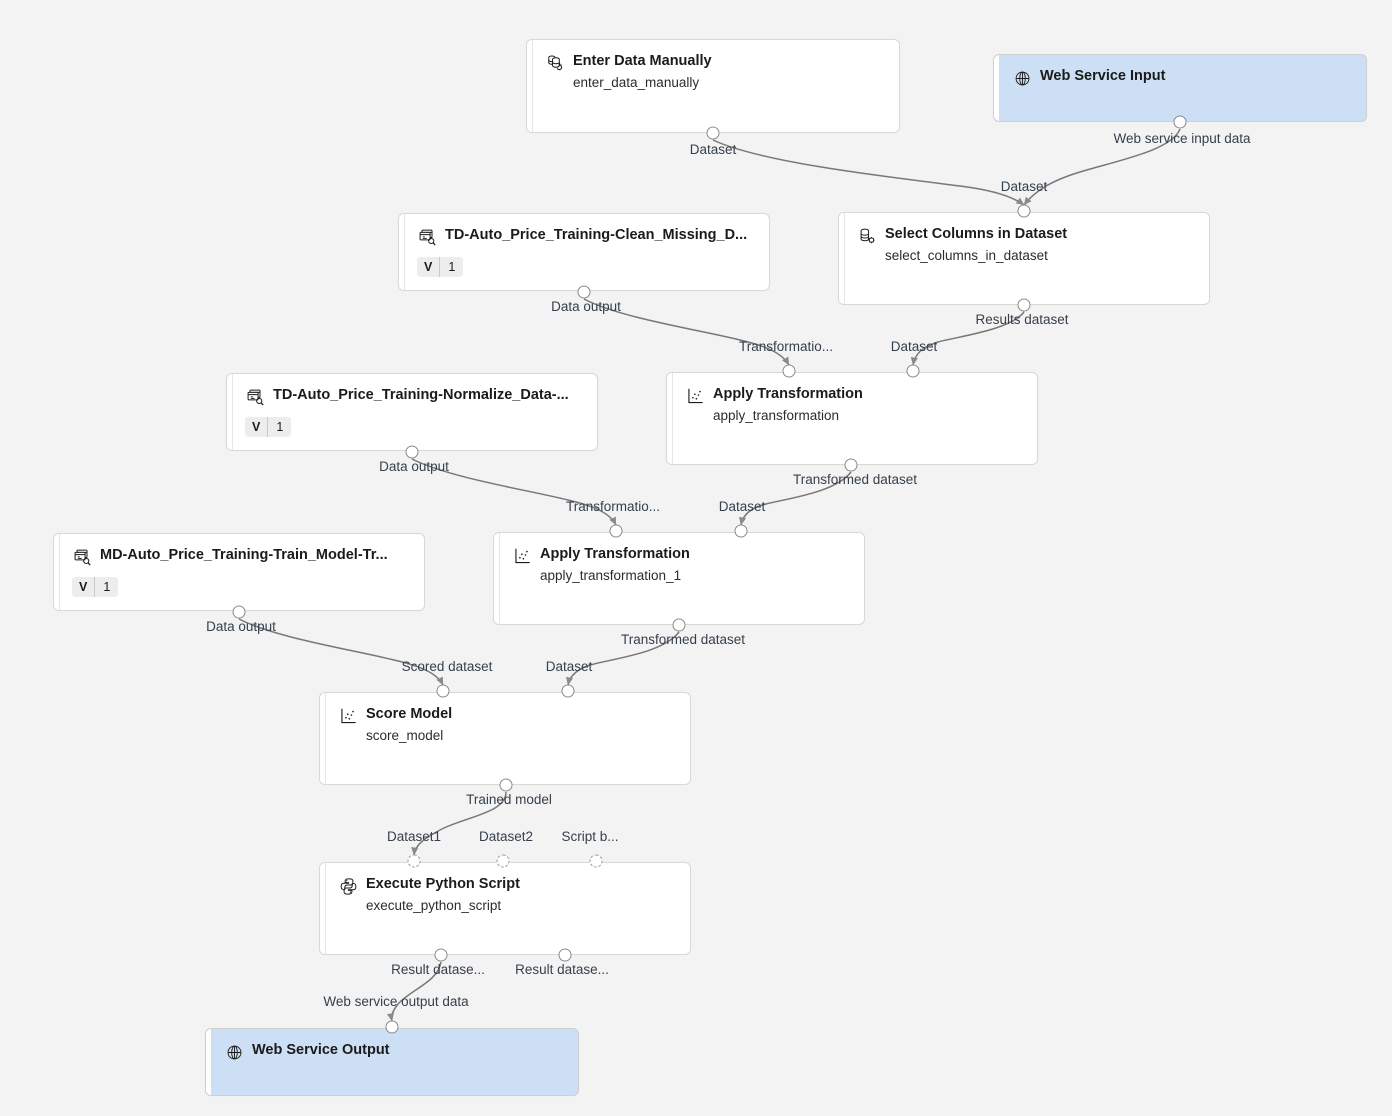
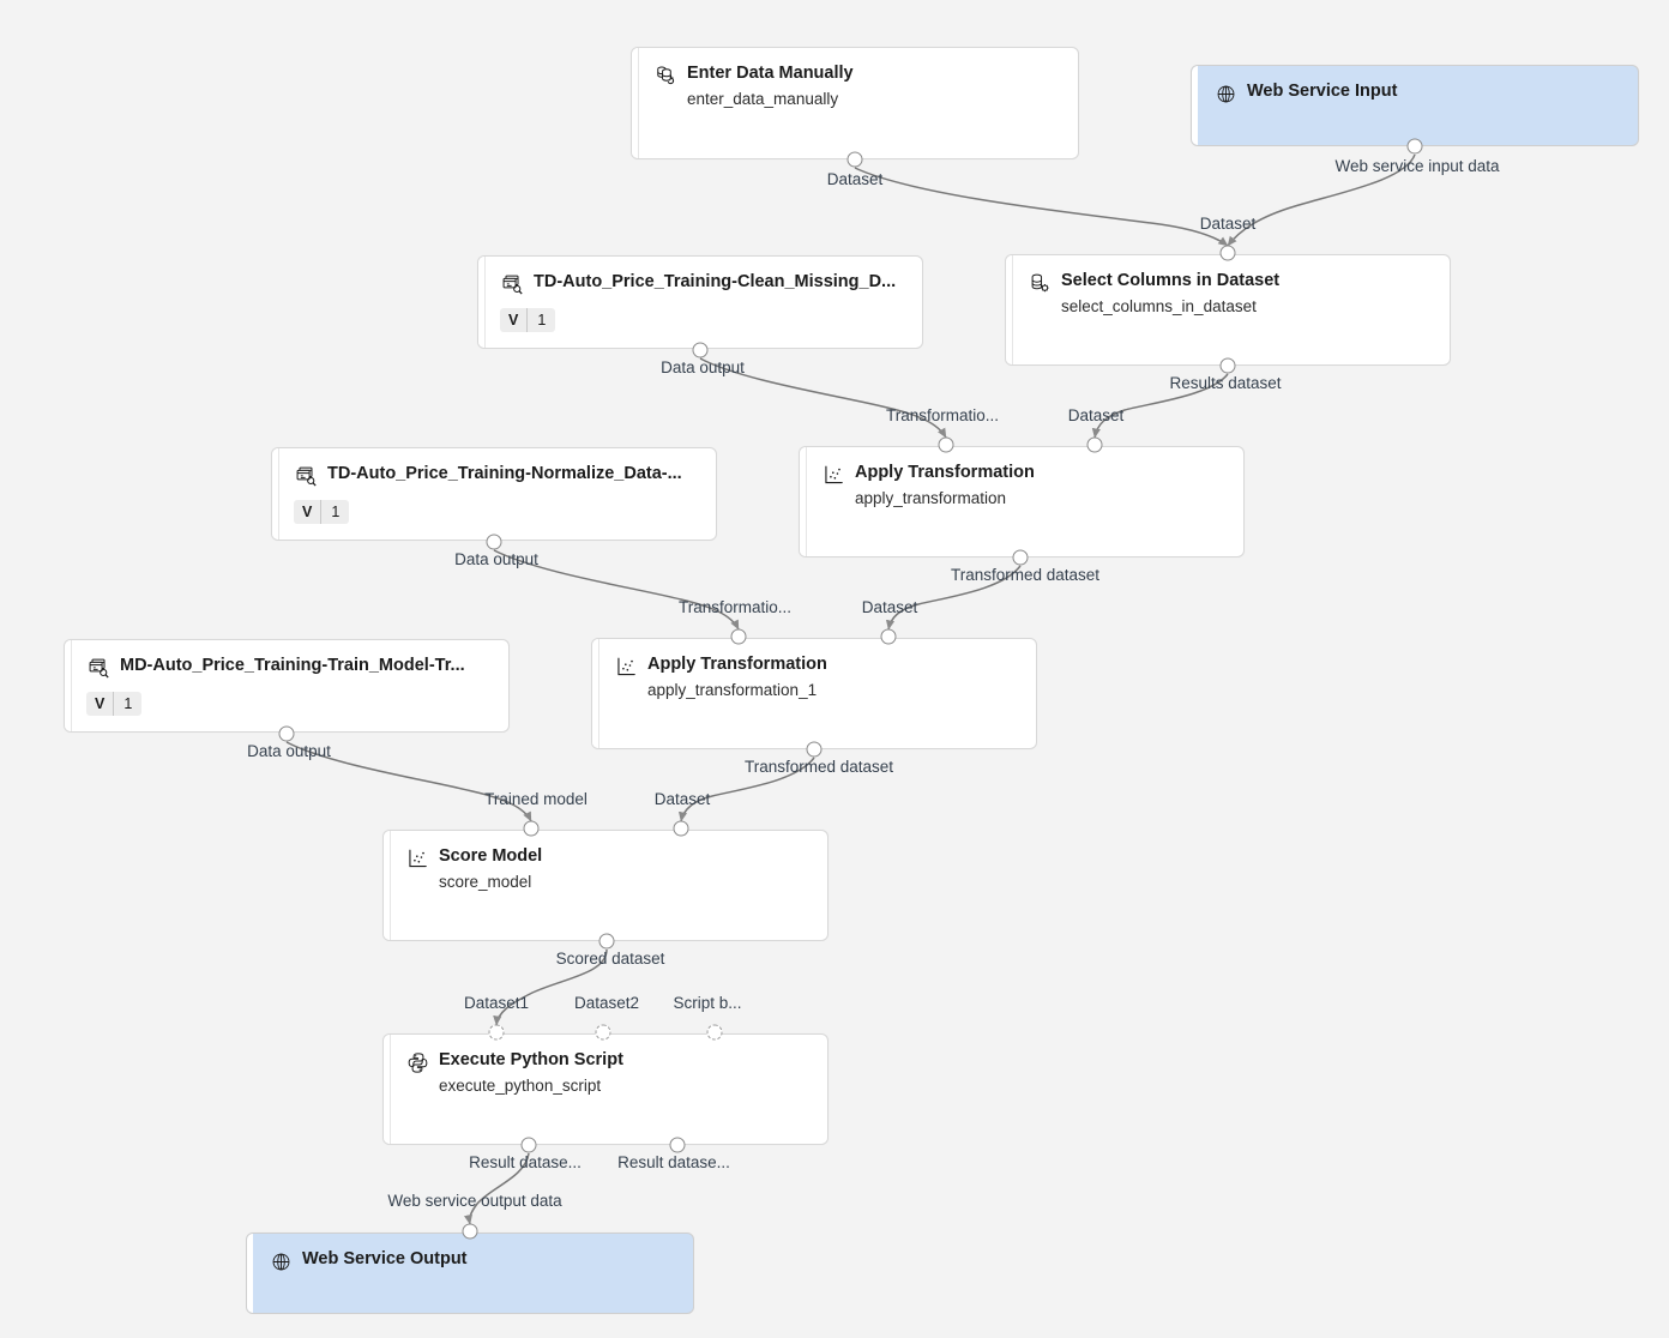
  Enter Data Manually
  enter_data_manually
  Web Service Input
  TD-Auto_Price_Training-Clean_Missing_D...
  V
  1
  Select Columns in Dataset
  select_columns_in_dataset
  TD-Auto_Price_Training-Normalize_Data-...
  V
  1
  Apply Transformation
  apply_transformation
  MD-Auto_Price_Training-Train_Model-Tr...
  V
  1
  Apply Transformation
  apply_transformation_1
  Score Model
  score_model
  Execute Python Script
  execute_python_script
  Web Service Output
  Dataset
  Web service input data
  Dataset
  Results dataset
  Data output
  Transformatio...
  Dataset
  Transformed dataset
  Data output
  Transformatio...
  Dataset
  Transformed dataset
  Data output
- Scored dataset
+ Trained model
  Dataset
- Trained model
+ Scored dataset
  Dataset1
  Dataset2
  Script b...
  Result datase...
  Result datase...
  Web service output data
